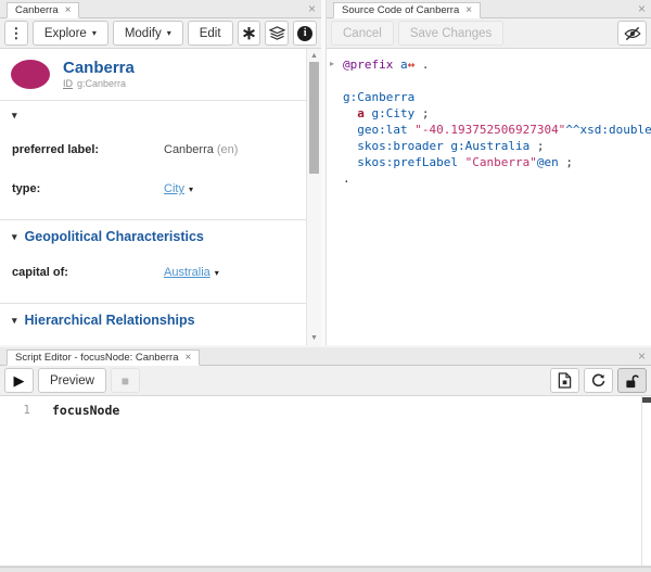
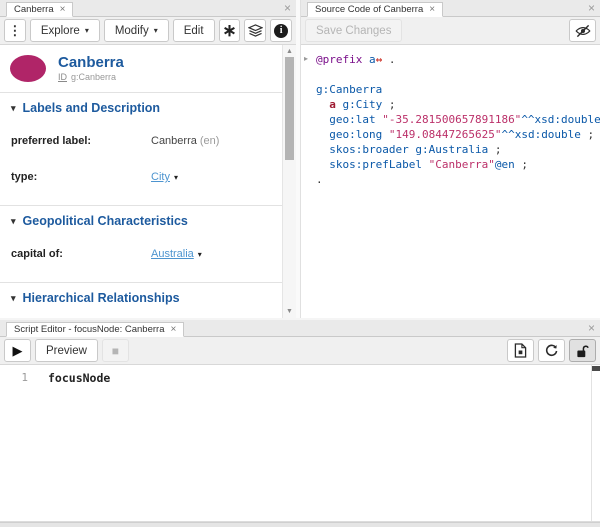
  Canberra
  ×
  ×
  ⋮
  Explore
  ▾
  Modify
  ▾
  Edit
  ∗
  i
  Canberra
  ID g:Canberra
  ▾
+ Labels and Description
  preferred label:
  Canberra (en)
  type:
  City ▾
  ▾
  Geopolitical Characteristics
  capital of:
  Australia ▾
  ▾
  Hierarchical Relationships
  Source Code of Canberra
  ×
  ×
- Cancel
  Save Changes
  ▸
  @prefix a↔ .
  g:Canberra
  a g:City ;
- geo:lat "-40.193752506927304"^^xsd:double
+ geo:lat "-35.281500657891186"^^xsd:double
+ geo:long "149.08447265625"^^xsd:double ;
  skos:broader g:Australia ;
  skos:prefLabel "Canberra"@en ;
  .
  Script Editor - focusNode: Canberra
  ×
  ×
  ▶
  Preview
  ■
  1
  focusNode
